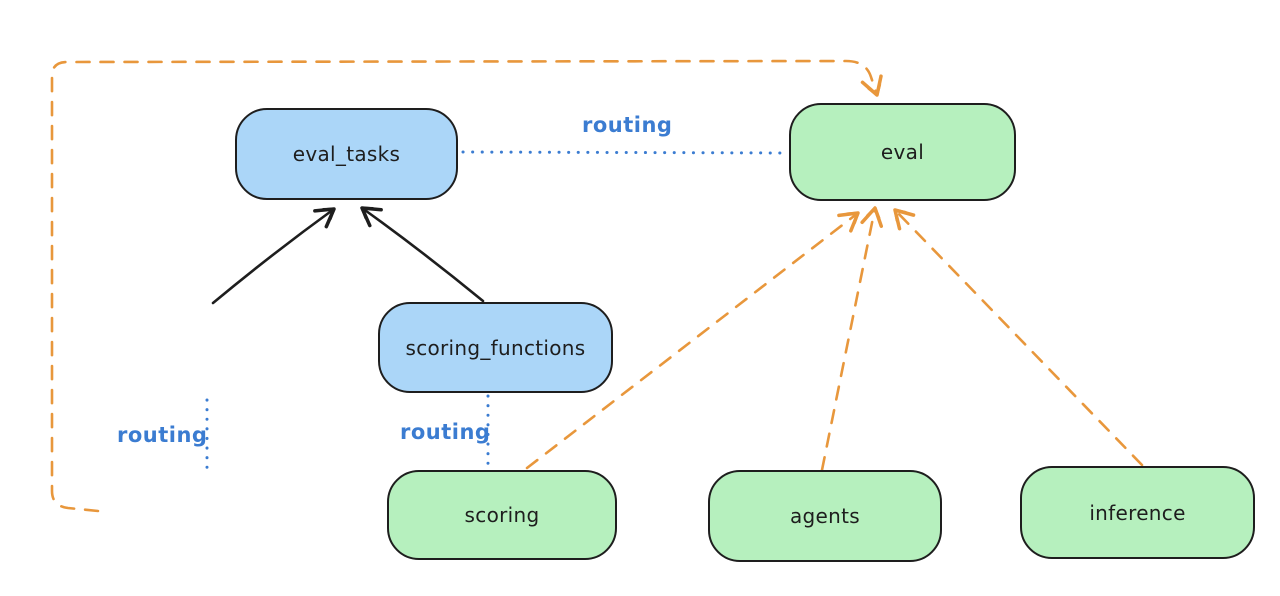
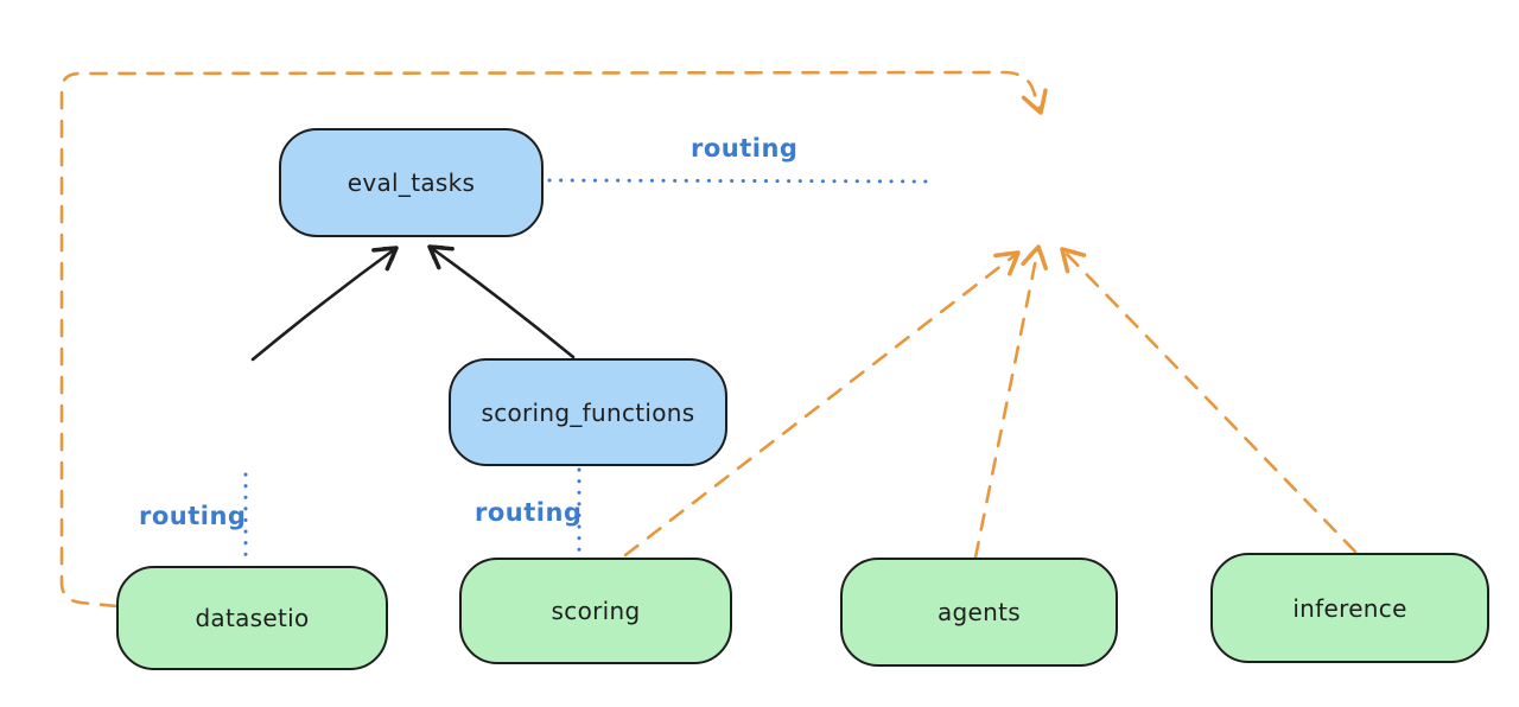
  eval_tasks
- eval
  scoring_functions
+ datasetio
  scoring
  agents
  inference
  routing
  routing
  routing
